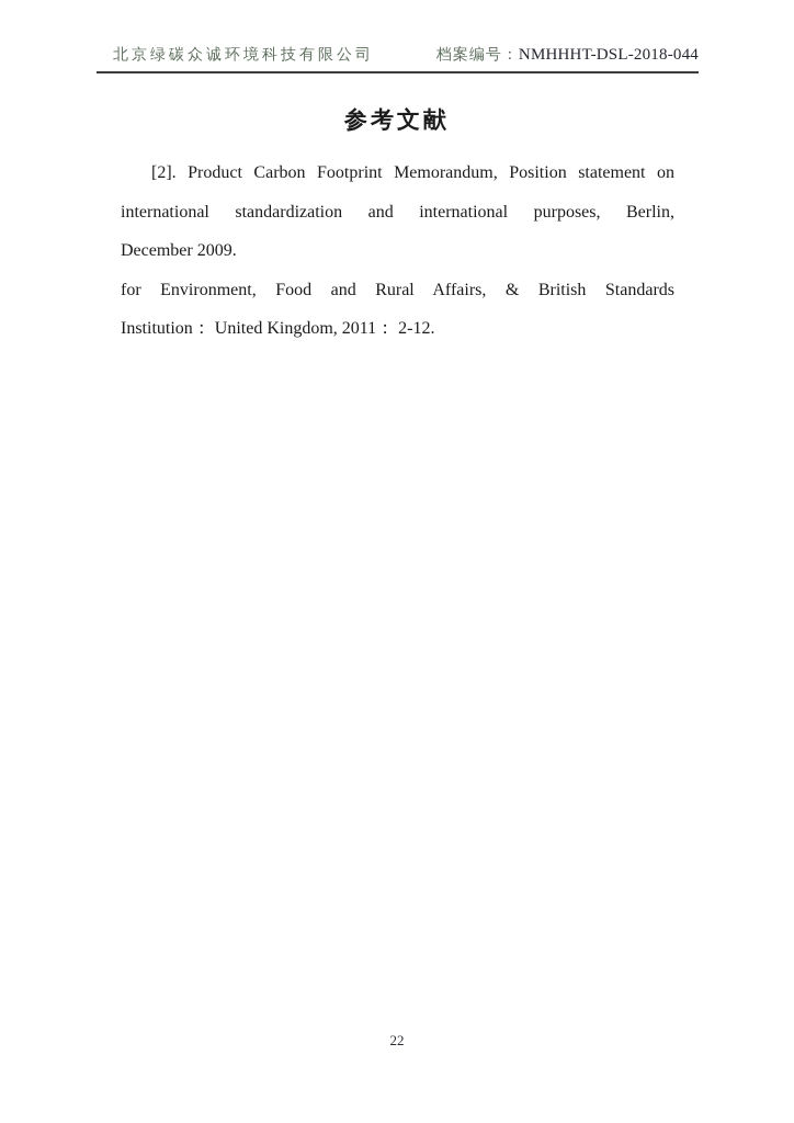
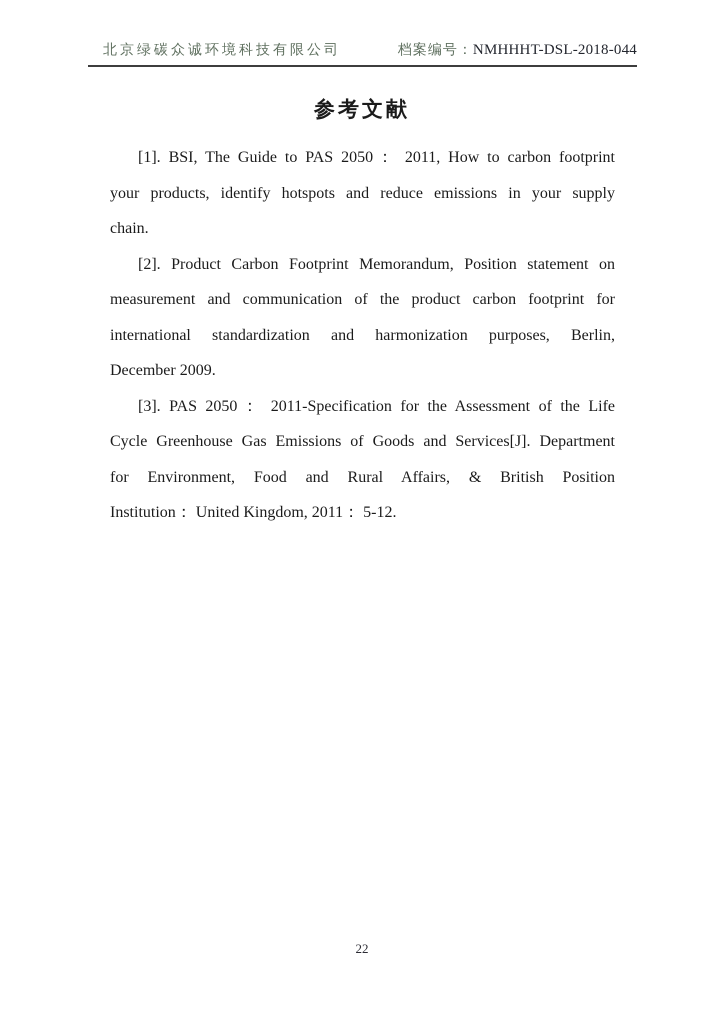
  北京绿碳众诚环境科技有限公司
  档案编号：NMHHHT-DSL-2018-044
  参考文献
+ [1]. BSI, The Guide to PAS 2050： 2011, How to carbon footprint
+ your products, identify hotspots and reduce emissions in your supply
+ chain.
  [2]. Product Carbon Footprint Memorandum, Position statement on
+ measurement and communication of the product carbon footprint for
- international standardization and international purposes, Berlin,
+ international standardization and harmonization purposes, Berlin,
  December 2009.
+ [3]. PAS 2050： 2011-Specification for the Assessment of the Life
+ Cycle Greenhouse Gas Emissions of Goods and Services[J]. Department
- for Environment, Food and Rural Affairs, & British Standards
+ for Environment, Food and Rural Affairs, & British Position
- Institution： United Kingdom, 2011： 2-12.
+ Institution： United Kingdom, 2011： 5-12.
  22
